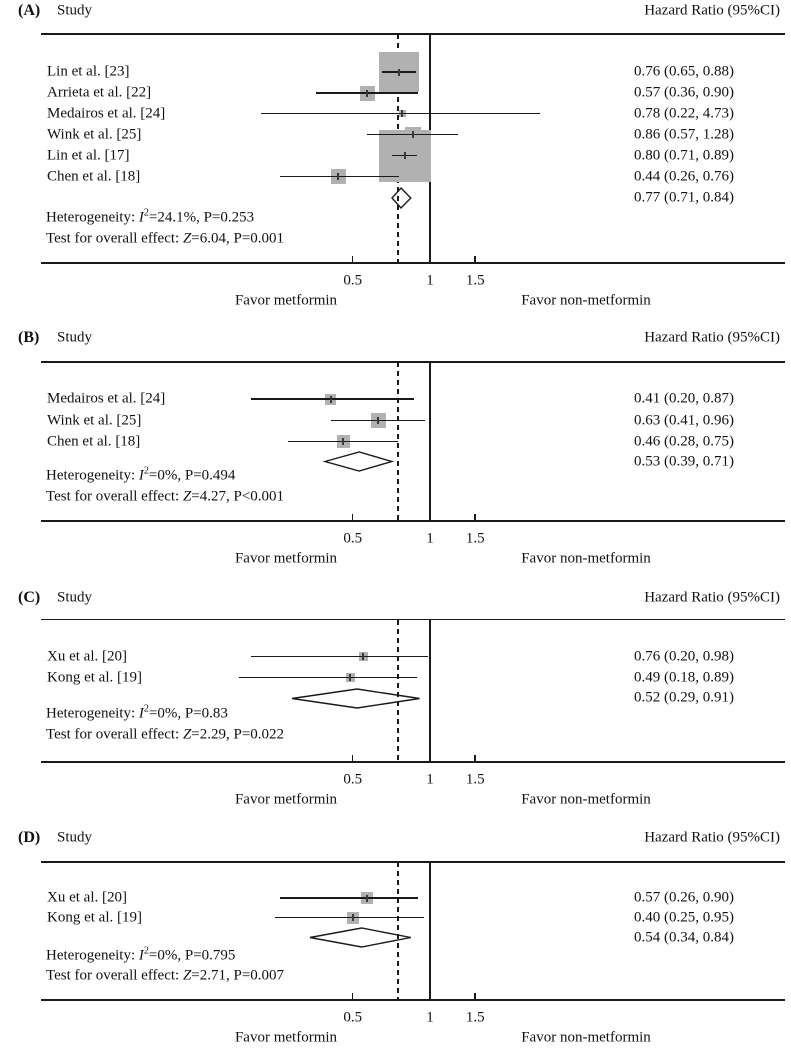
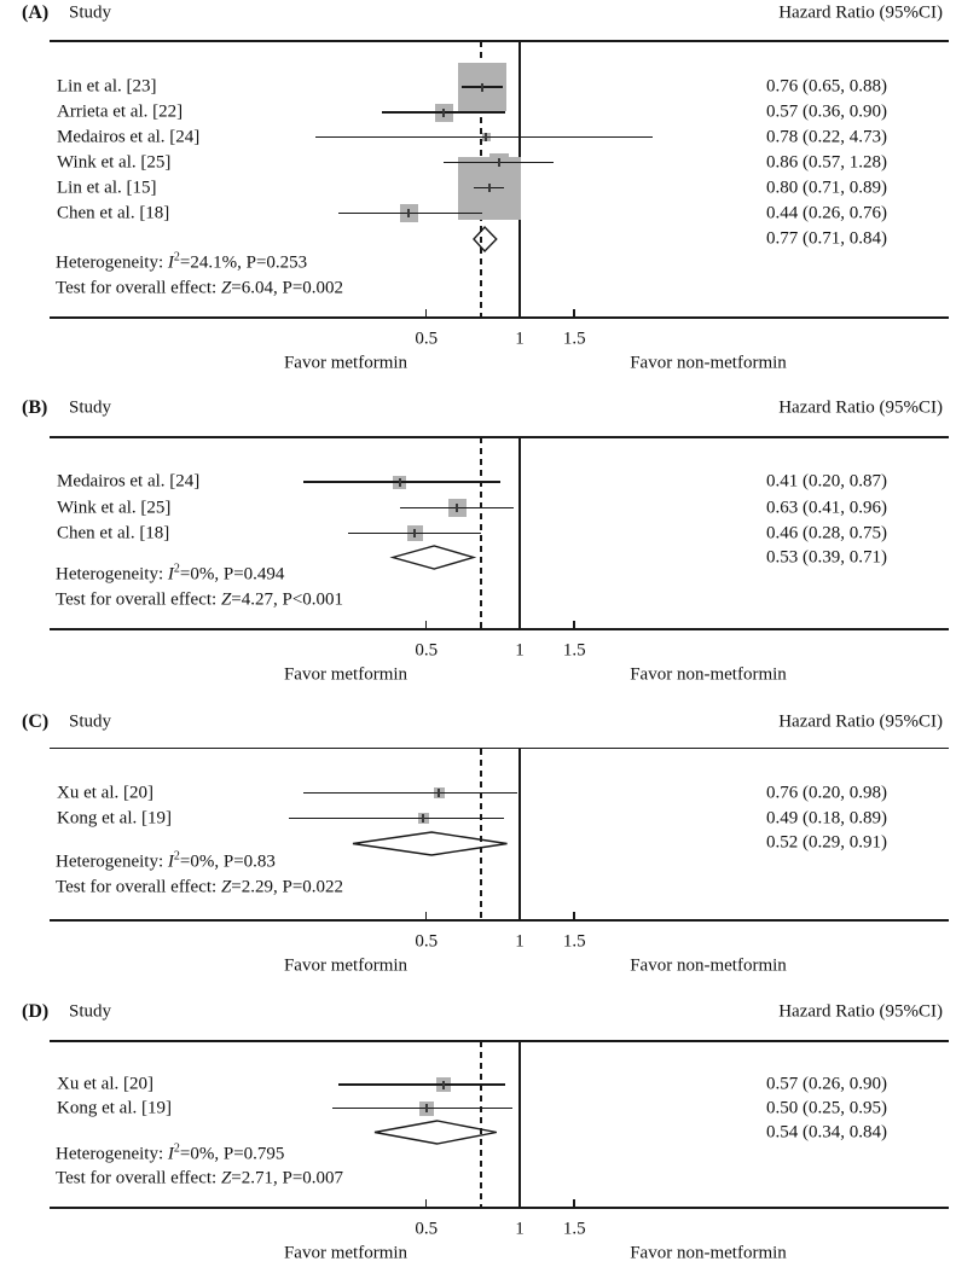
  (A)
  Study
  Hazard Ratio (95%CI)
  0.5
  1
  1.5
  Favor metformin
  Favor non-metformin
  Lin et al. [23]
  0.76 (0.65, 0.88)
  Arrieta et al. [22]
  0.57 (0.36, 0.90)
  Medairos et al. [24]
  0.78 (0.22, 4.73)
  Wink et al. [25]
  0.86 (0.57, 1.28)
- Lin et al. [17]
+ Lin et al. [15]
  0.80 (0.71, 0.89)
  Chen et al. [18]
  0.44 (0.26, 0.76)
  0.77 (0.71, 0.84)
  Heterogeneity: I2=24.1%, P=0.253
- Test for overall effect: Z=6.04, P=0.001
+ Test for overall effect: Z=6.04, P=0.002
  (B)
  Study
  Hazard Ratio (95%CI)
  0.5
  1
  1.5
  Favor metformin
  Favor non-metformin
  Medairos et al. [24]
  0.41 (0.20, 0.87)
  Wink et al. [25]
  0.63 (0.41, 0.96)
  Chen et al. [18]
  0.46 (0.28, 0.75)
  0.53 (0.39, 0.71)
  Heterogeneity: I2=0%, P=0.494
  Test for overall effect: Z=4.27, P<0.001
  (C)
  Study
  Hazard Ratio (95%CI)
  0.5
  1
  1.5
  Favor metformin
  Favor non-metformin
  Xu et al. [20]
  0.76 (0.20, 0.98)
  Kong et al. [19]
  0.49 (0.18, 0.89)
  0.52 (0.29, 0.91)
  Heterogeneity: I2=0%, P=0.83
  Test for overall effect: Z=2.29, P=0.022
  (D)
  Study
  Hazard Ratio (95%CI)
  0.5
  1
  1.5
  Favor metformin
  Favor non-metformin
  Xu et al. [20]
  0.57 (0.26, 0.90)
  Kong et al. [19]
- 0.40 (0.25, 0.95)
+ 0.50 (0.25, 0.95)
  0.54 (0.34, 0.84)
  Heterogeneity: I2=0%, P=0.795
  Test for overall effect: Z=2.71, P=0.007
